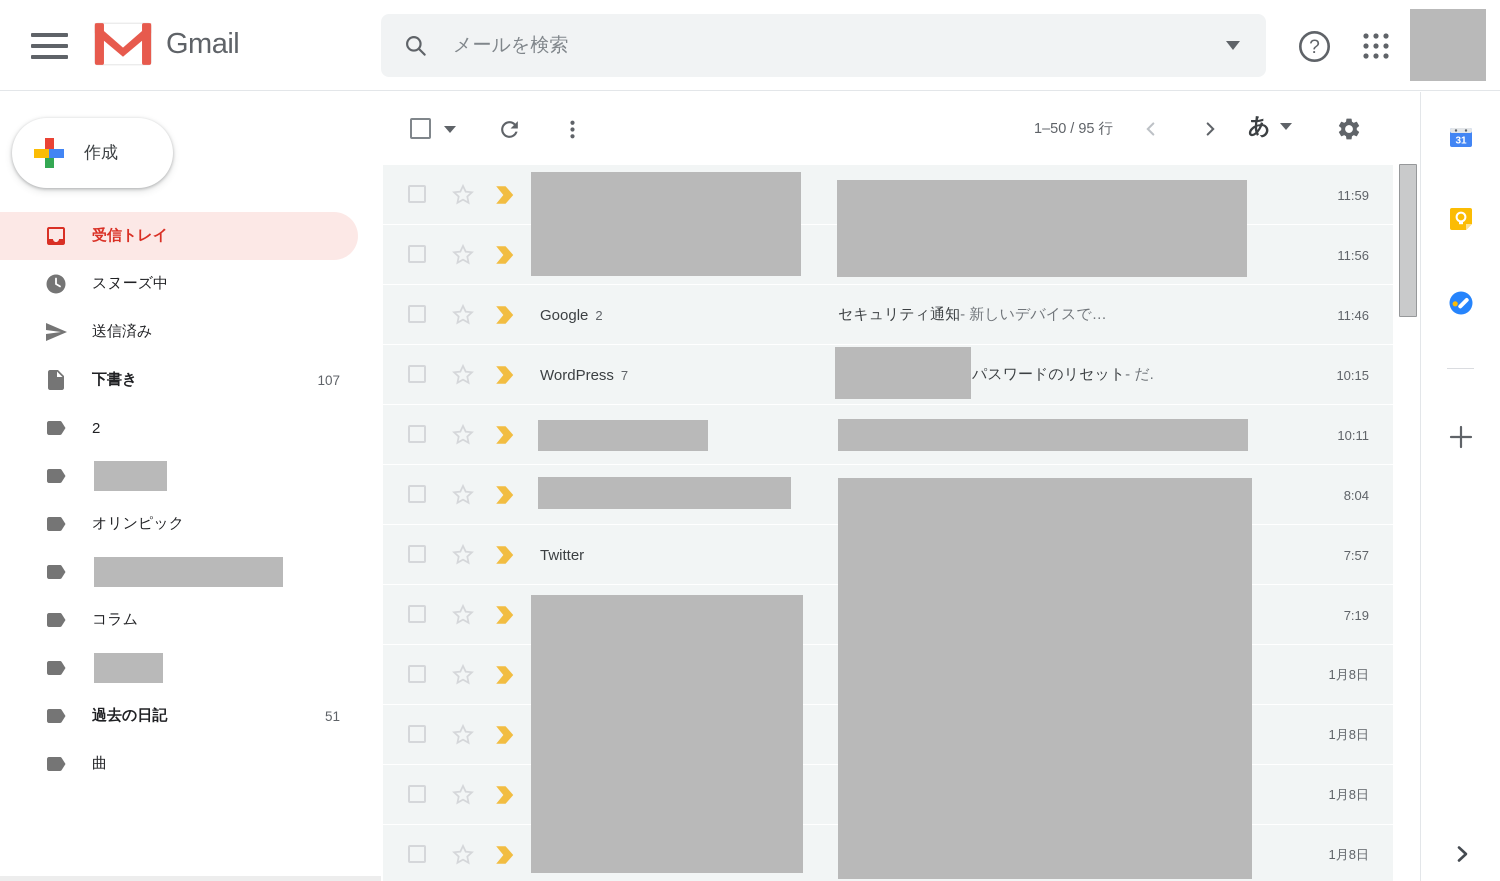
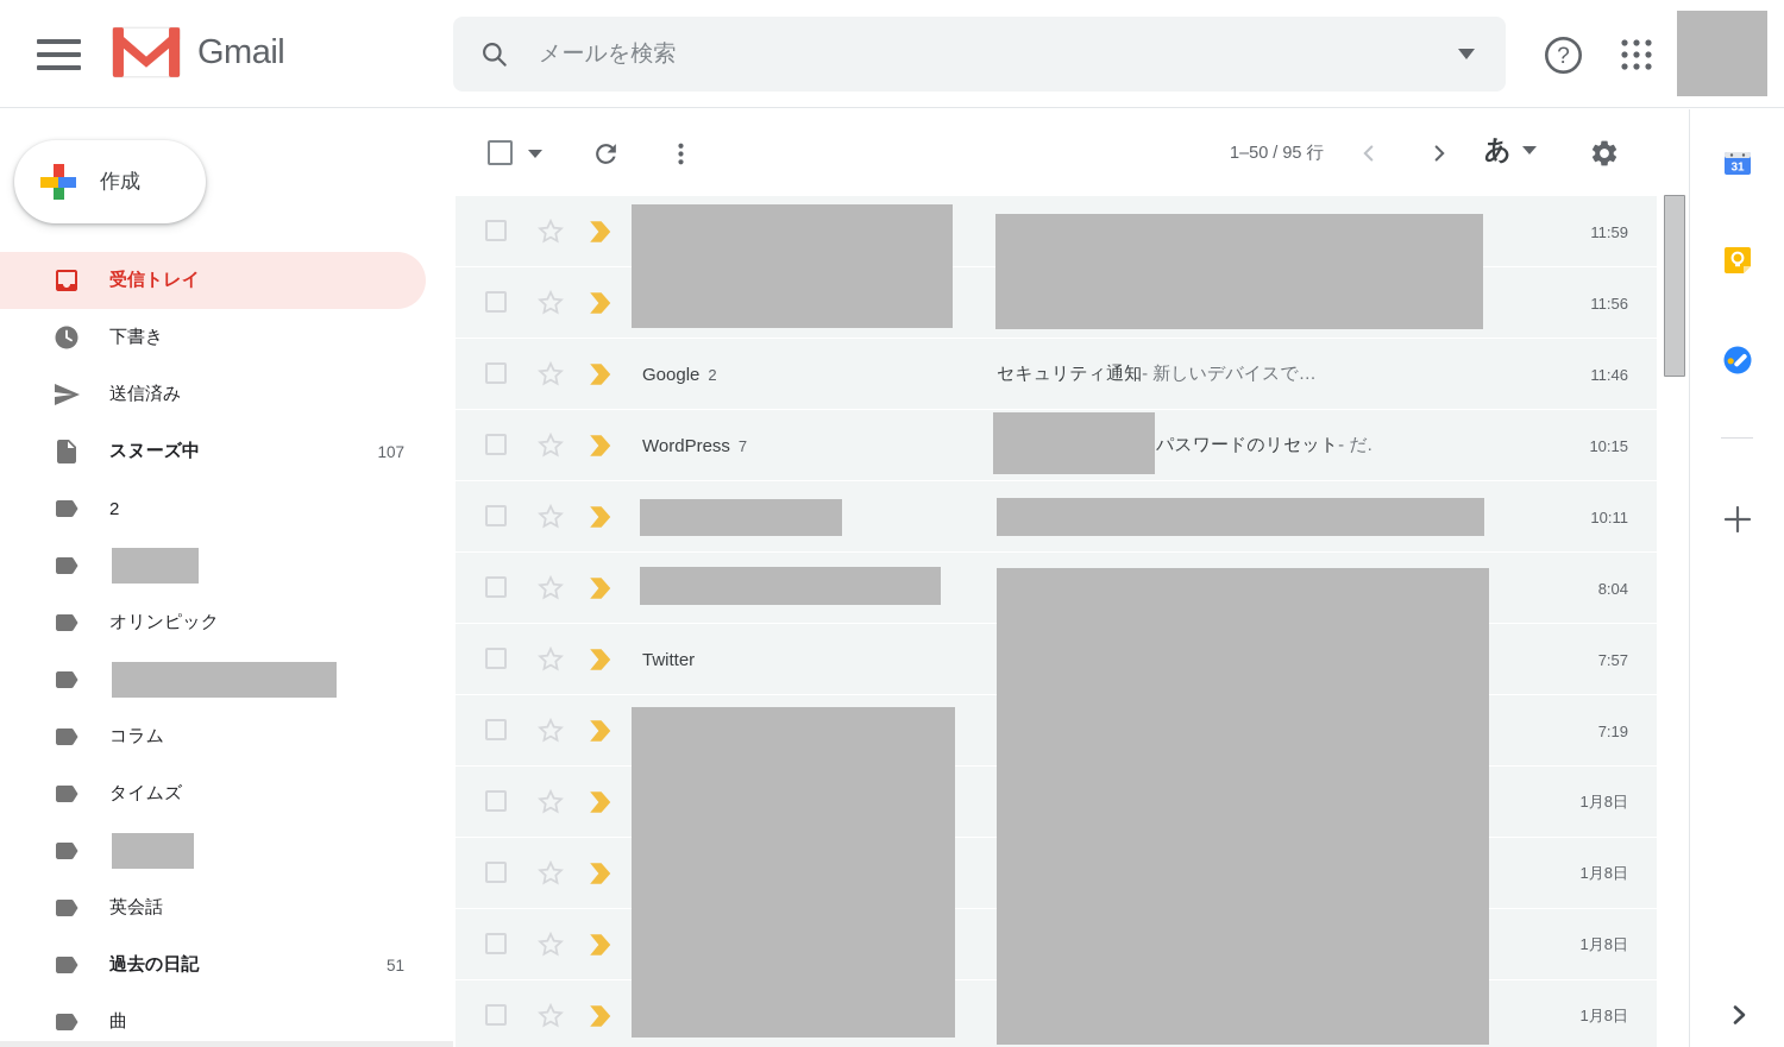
  Gmail
  メールを検索
  ?
  作成
  受信トレイ
- スヌーズ中
+ 下書き
  送信済み
- 下書き
+ スヌーズ中
  107
  2
  オリンピック
  コラム
+ タイムズ
+ 英会話
  過去の日記
  51
  曲
  1–50 / 95 行
  あ
  11:59
  11:56
  Google
  2
  セキュリティ通知
  - 新しいデバイスで…
  11:46
  WordPress
  7
  パスワードのリセット
  - だ.
  10:15
  10:11
  8:04
  Twitter
  7:57
  7:19
  1月8日
  1月8日
  1月8日
  1月8日
  31
